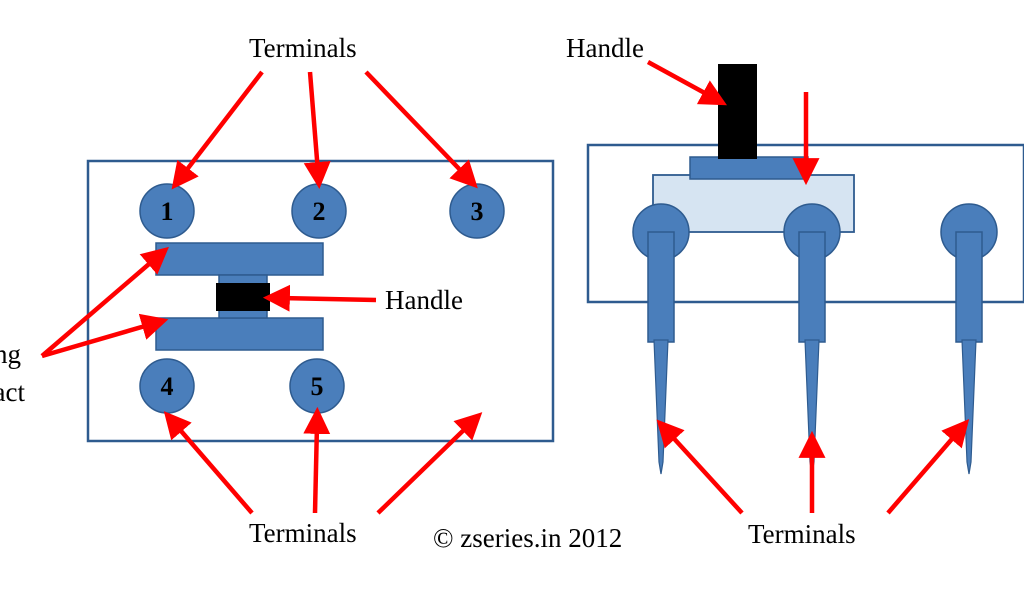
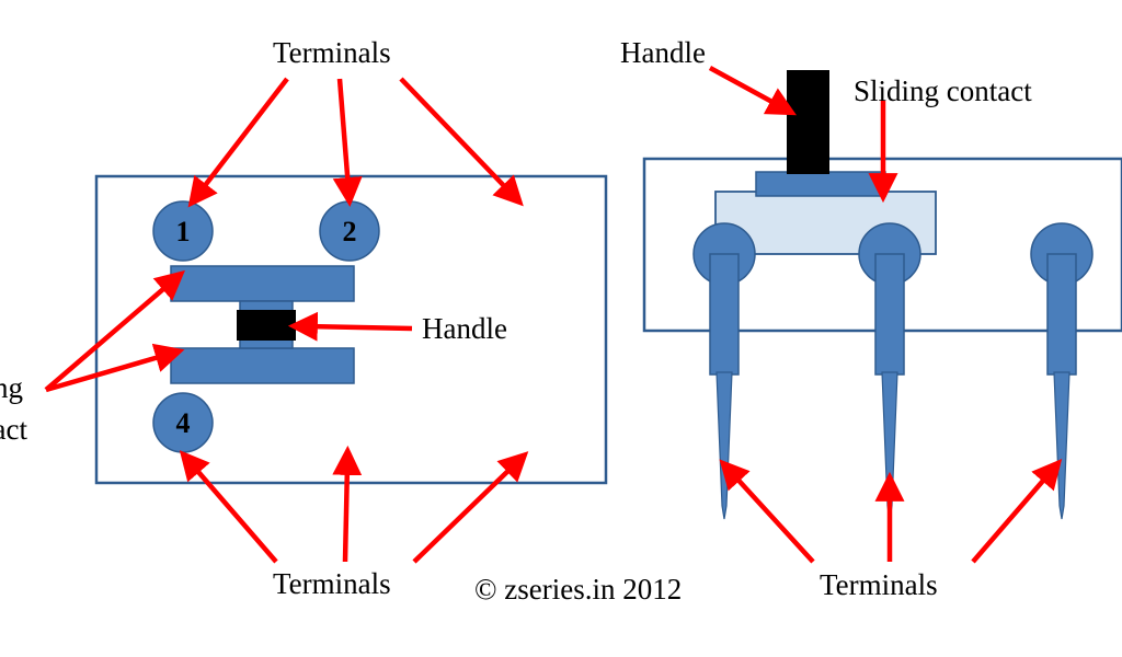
  1
  2
- 3
  4
- 5
  Terminals
  Terminals
  Handle
  ng
  Handle
+ Sliding contact
  Terminals
  © zseries.in 2012
